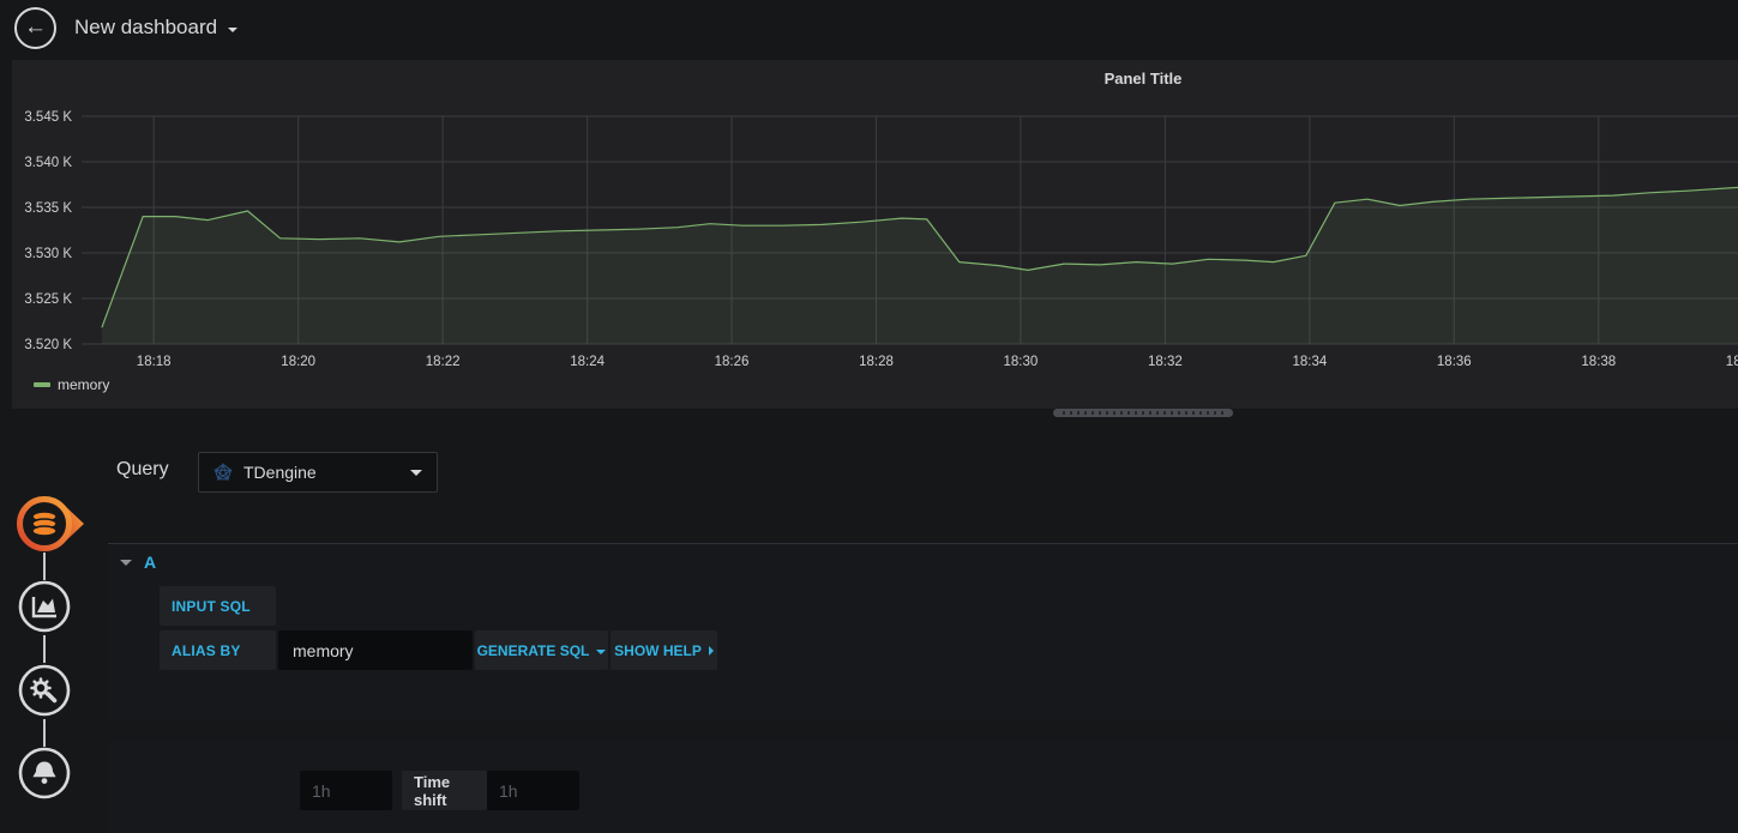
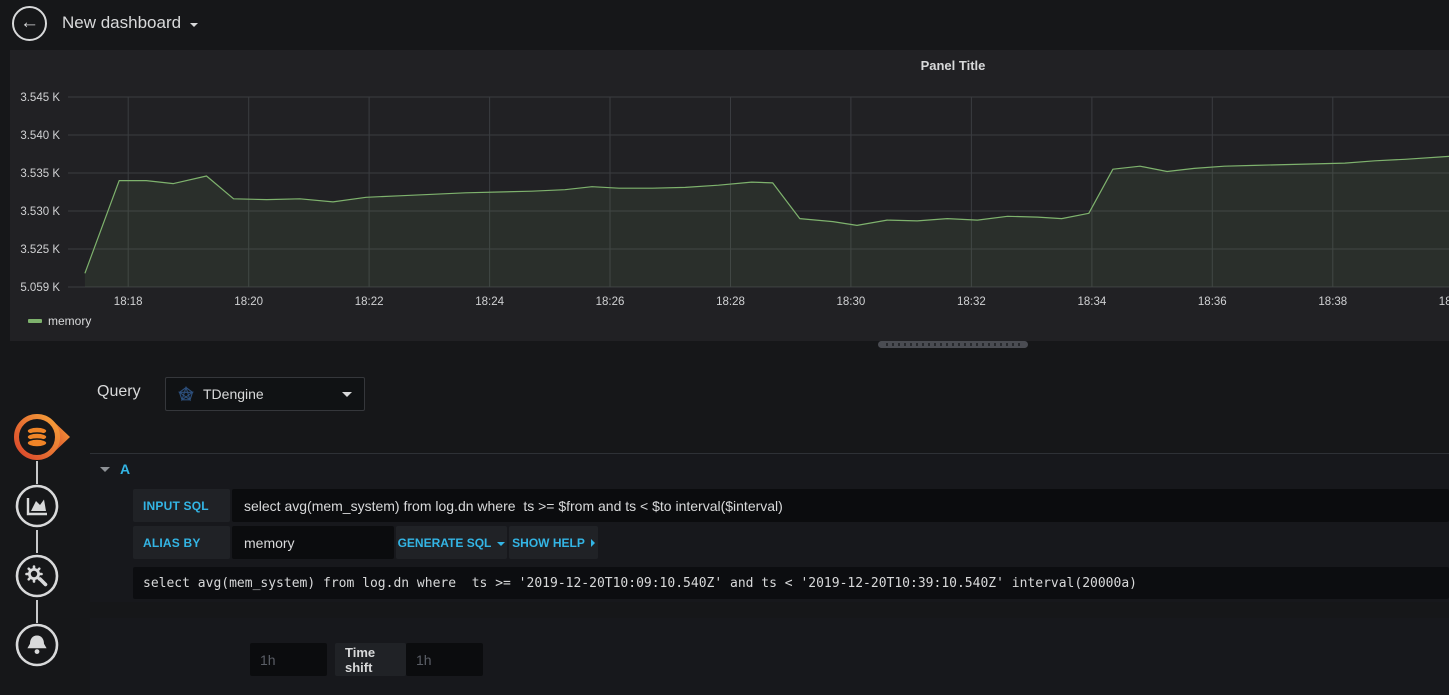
  ←
  New dashboard
  Panel Title
- 3.520 K
+ 5.059 K
  3.525 K
  3.530 K
  3.535 K
  3.540 K
  3.545 K
  18:18
  18:20
  18:22
  18:24
  18:26
  18:28
  18:30
  18:32
  18:34
  18:36
  18:38
  memory
  Query
  TDengine
  A
  INPUT SQL
+ select avg(mem_system) from log.dn where ts >= $from and ts < $to interval($interval)
  ALIAS BY
  memory
  GENERATE SQL
  SHOW HELP
+ select avg(mem_system) from log.dn where ts >= '2019-12-20T10:09:10.540Z' and ts < '2019-12-20T10:39:10.540Z' interval(20000a)
  1h
  Time shift
  1h
